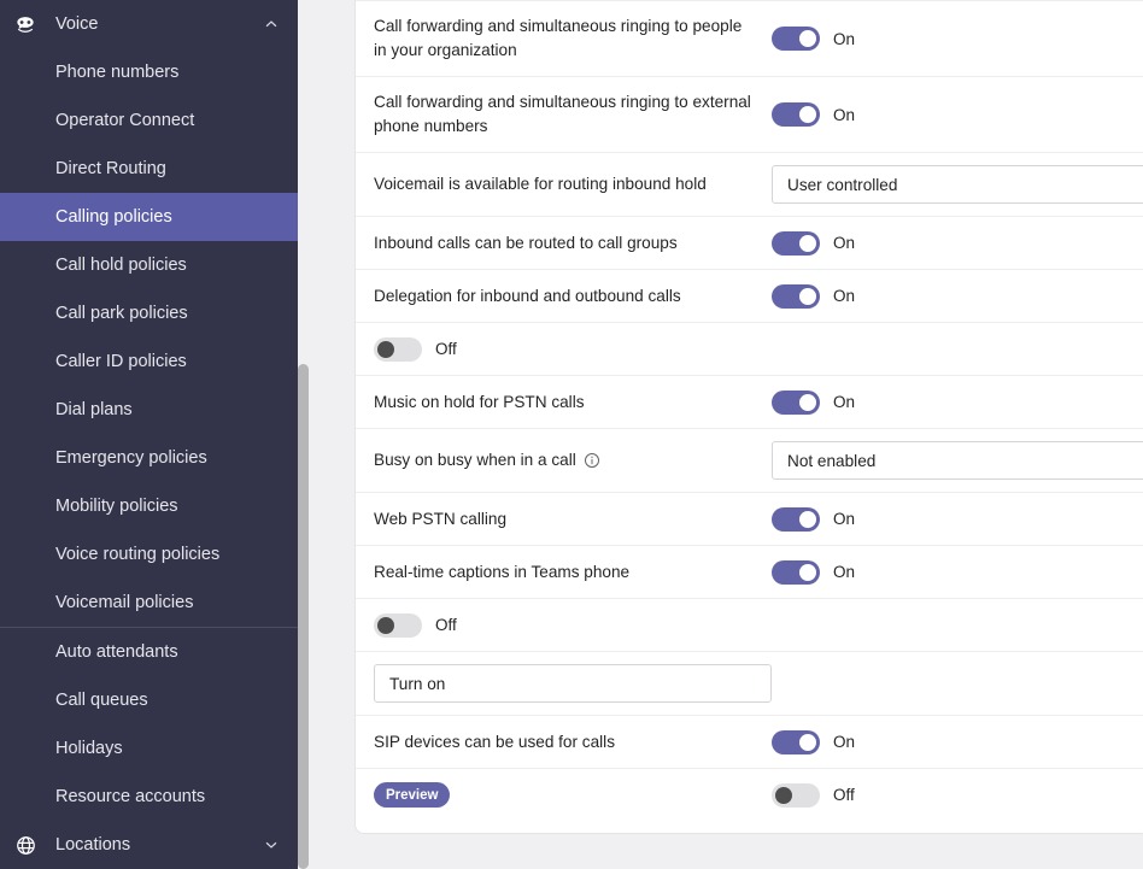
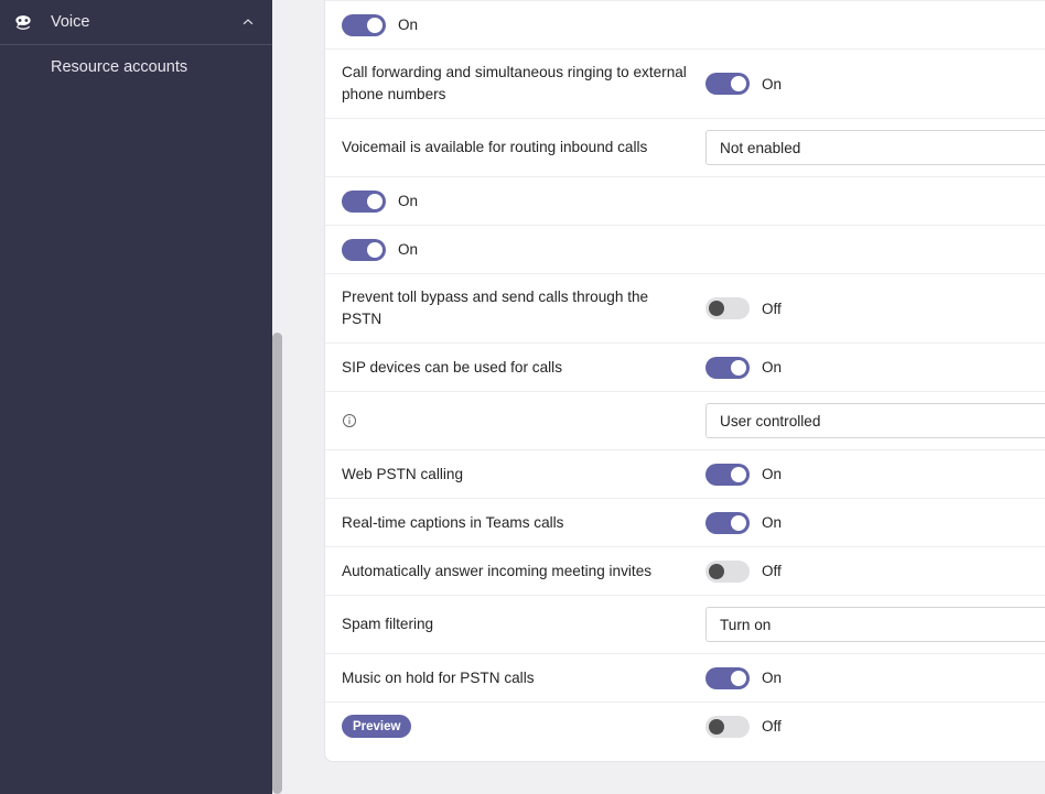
  Voice
- Phone numbers
- Operator Connect
- Direct Routing
- Calling policies
- Call hold policies
- Call park policies
- Caller ID policies
- Dial plans
- Emergency policies
- Mobility policies
- Voice routing policies
- Voicemail policies
- Auto attendants
- Call queues
- Holidays
  Resource accounts
- Locations
- Call forwarding and simultaneous ringing to people in your organization
  On
  Call forwarding and simultaneous ringing to external phone numbers
  On
- Voicemail is available for routing inbound hold
+ Voicemail is available for routing inbound calls
- User controlled
+ Not enabled
- Inbound calls can be routed to call groups
  On
- Delegation for inbound and outbound calls
  On
+ Prevent toll bypass and send calls through the PSTN
  Off
- Music on hold for PSTN calls
+ SIP devices can be used for calls
  On
- Busy on busy when in a call
- Not enabled
+ User controlled
  Web PSTN calling
  On
- Real-time captions in Teams phone
+ Real-time captions in Teams calls
  On
+ Automatically answer incoming meeting invites
  Off
+ Spam filtering
  Turn on
- SIP devices can be used for calls
+ Music on hold for PSTN calls
  On
  Preview
  Off
